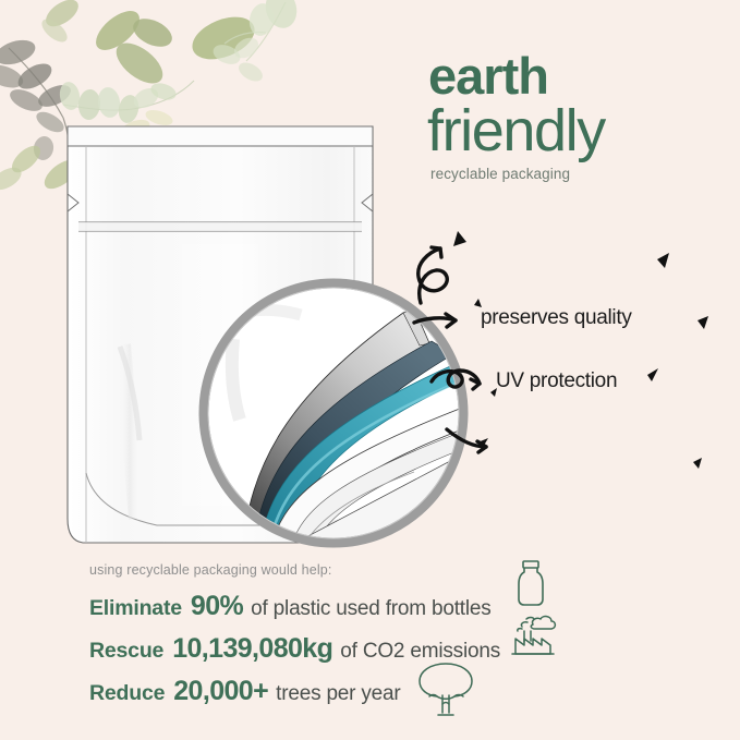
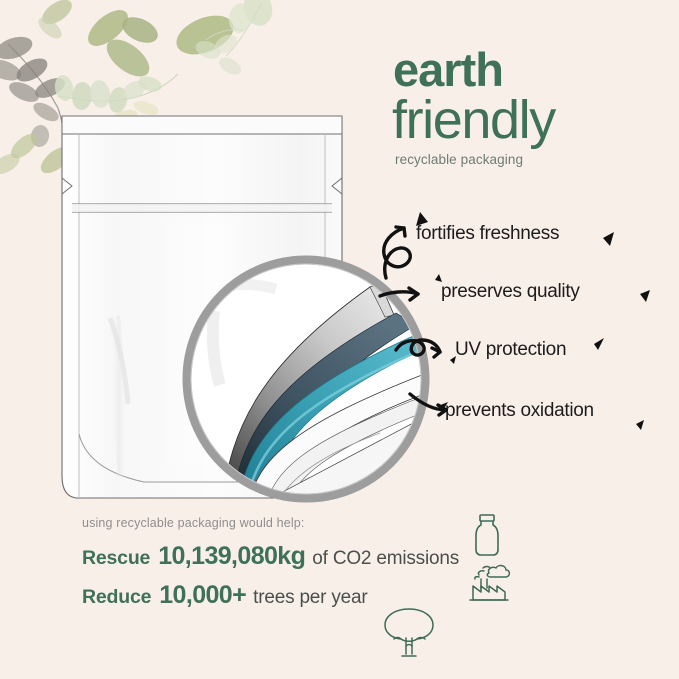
+ fortifies freshness
  preserves quality
  UV protection
+ prevents oxidation
  using recyclable packaging would help:
- Eliminate
- 90%
- of plastic used from bottles
  Rescue
  10,139,080kg
  of CO2 emissions
  Reduce
- 20,000+
+ 10,000+
  trees per year
  earth
  friendly
  recyclable packaging
